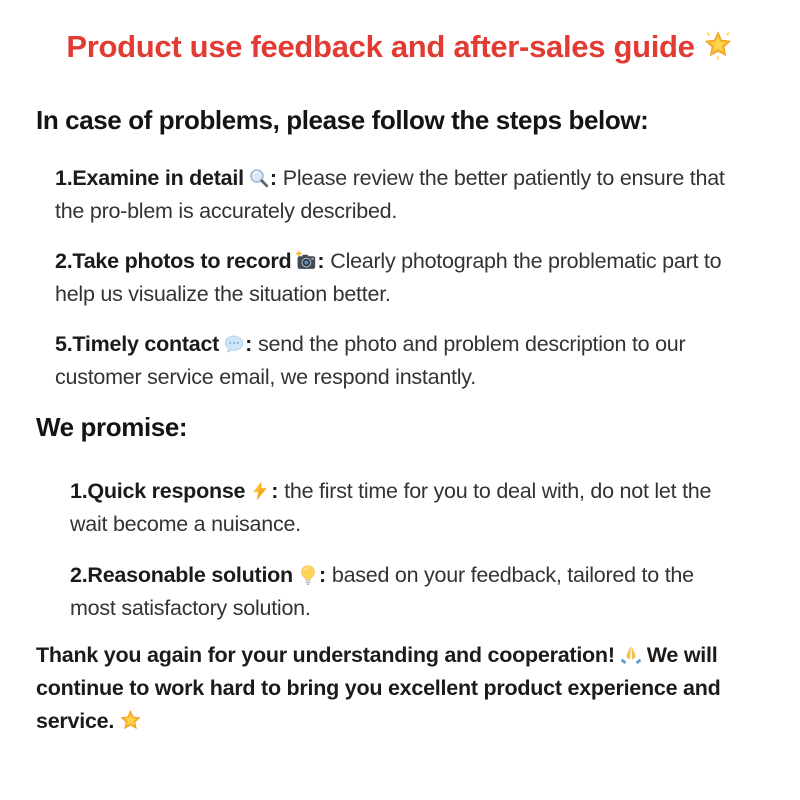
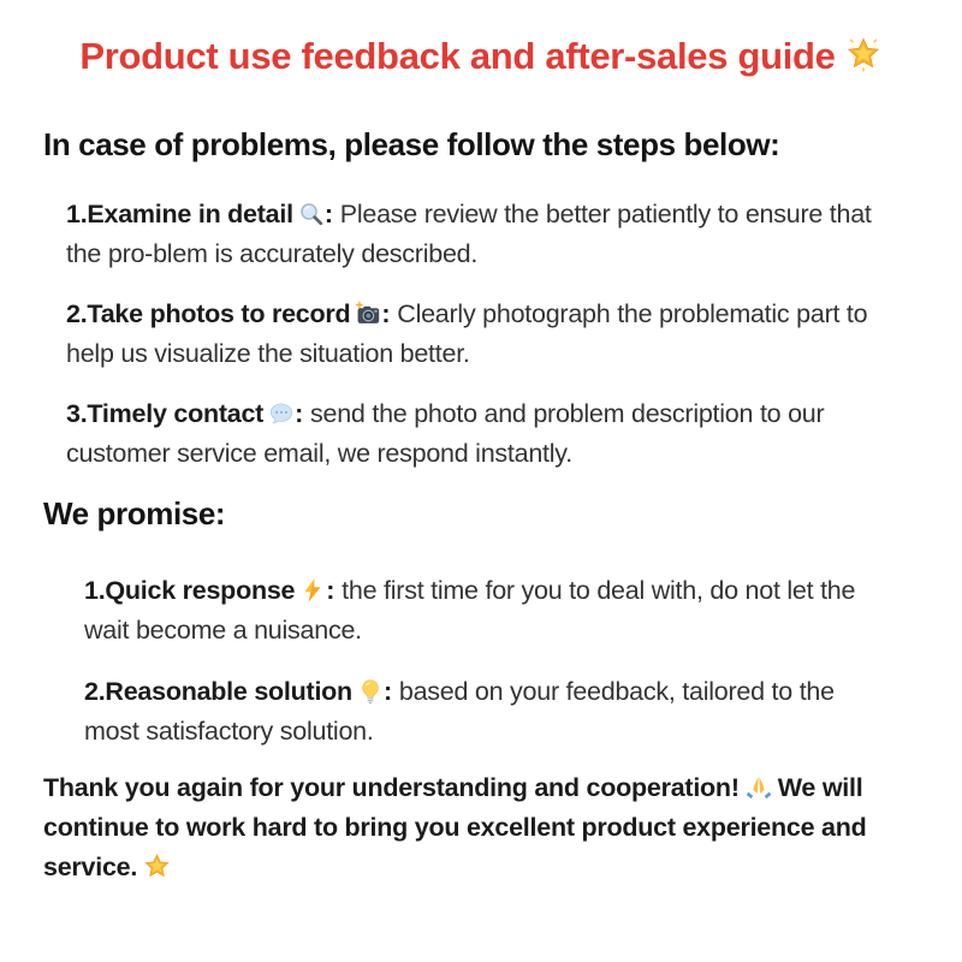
  Product use feedback and after-sales guide
  In case of problems, please follow the steps below:
  1.Examine in detail : Please review the better patiently to ensure that the pro-blem is accurately described.
  2.Take photos to record : Clearly photograph the problematic part to help us visualize the situation better.
- 5.Timely contact : send the photo and problem description to our customer service email, we respond instantly.
+ 3.Timely contact : send the photo and problem description to our customer service email, we respond instantly.
  We promise:
  1.Quick response : the first time for you to deal with, do not let the wait become a nuisance.
  2.Reasonable solution : based on your feedback, tailored to the most satisfactory solution.
  Thank you again for your understanding and cooperation! We will continue to work hard to bring you excellent product experience and service.
